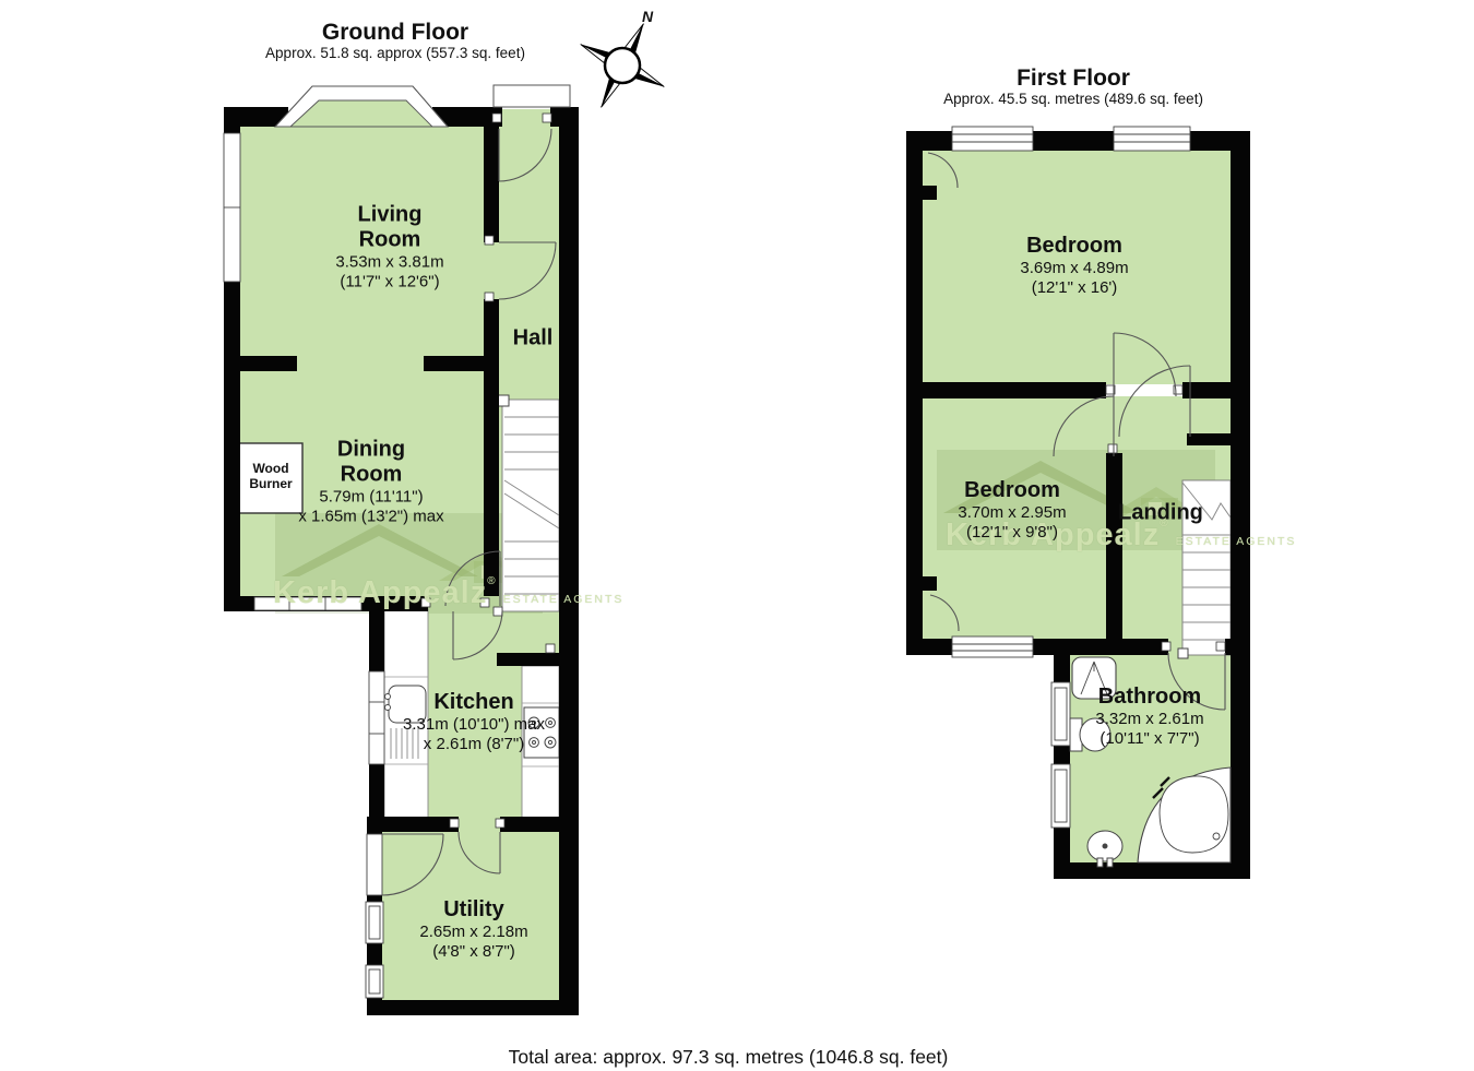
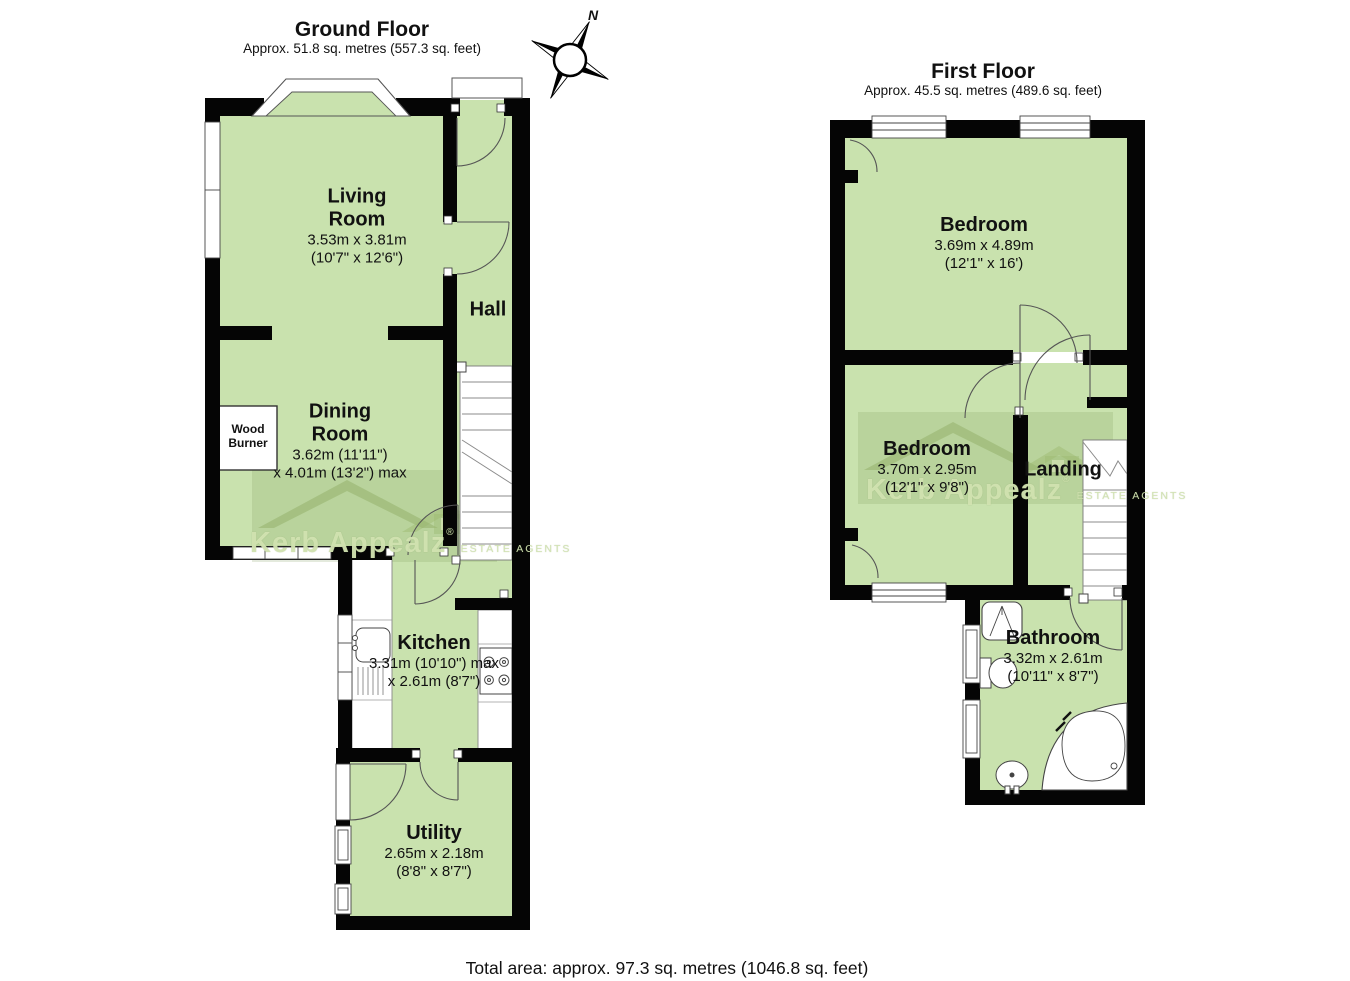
  Kerb Appealz®ESTATE AGENTS
  Kerb Appealz®ESTATE AGENTS
  Ground Floor
- Approx. 51.8 sq. approx (557.3 sq. feet)
+ Approx. 51.8 sq. metres (557.3 sq. feet)
  First Floor
  Approx. 45.5 sq. metres (489.6 sq. feet)
  Living
  Room
  3.53m x 3.81m
- (11'7" x 12'6")
+ (10'7" x 12'6")
  Hall
  Dining
  Room
- 5.79m (11'11")
+ 3.62m (11'11")
- x 1.65m (13'2") max
+ x 4.01m (13'2") max
  Wood
  Burner
  Kitchen
  3.31m (10'10") max
  x 2.61m (8'7")
  Utility
  2.65m x 2.18m
- (4'8" x 8'7")
+ (8'8" x 8'7")
  Bedroom
  3.69m x 4.89m
  (12'1" x 16')
  Bedroom
  3.70m x 2.95m
  (12'1" x 9'8")
  Landing
  Bathroom
  3.32m x 2.61m
- (10'11" x 7'7")
+ (10'11" x 8'7")
  N
  Total area: approx. 97.3 sq. metres (1046.8 sq. feet)
